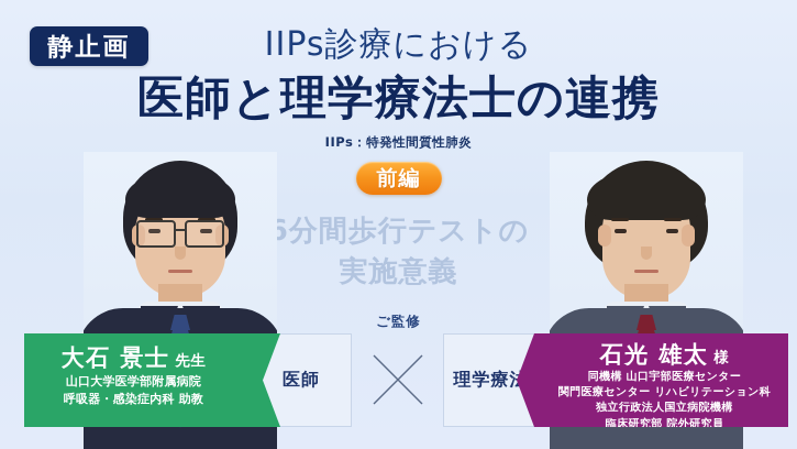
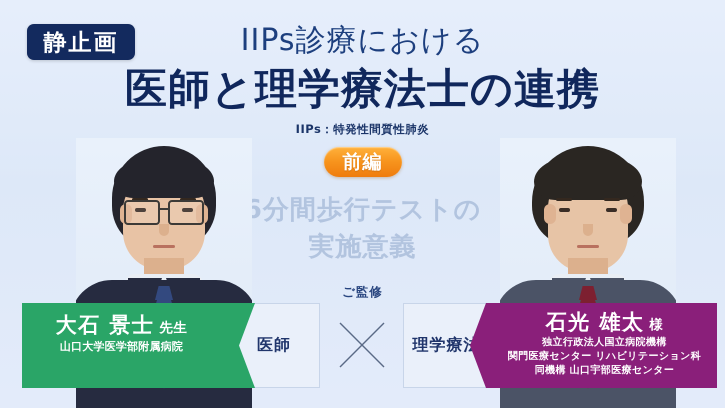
  静止画
  IIPs診療における
  医師と理学療法士の連携
  IIPs：特発性間質性肺炎
  前編
  6分間歩行テストの
  実施意義
  ご監修
  医師
  大石 景士 先生
  山口大学医学部附属病院
- 呼吸器・感染症内科 助教
  石光 雄太 様
- 同機構 山口宇部医療センター
+ 独立行政法人国立病院機構
  関門医療センター リハビリテーション科
- 独立行政法人国立病院機構
+ 同機構 山口宇部医療センター
- 臨床研究部 院外研究員
